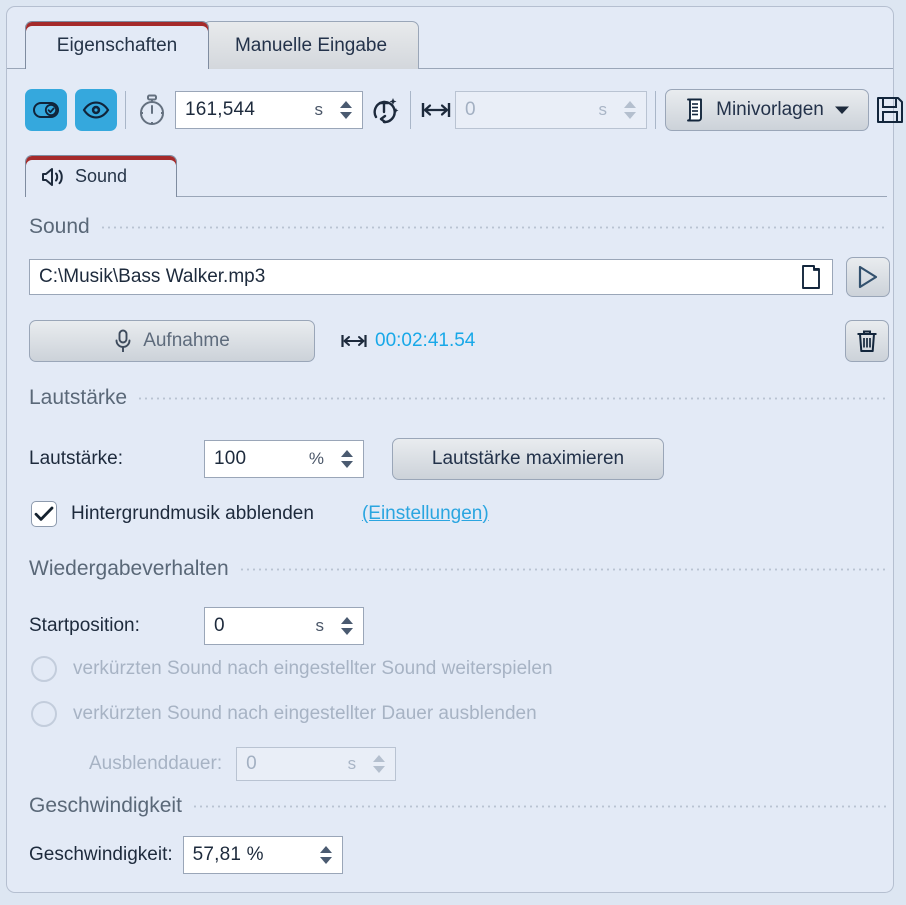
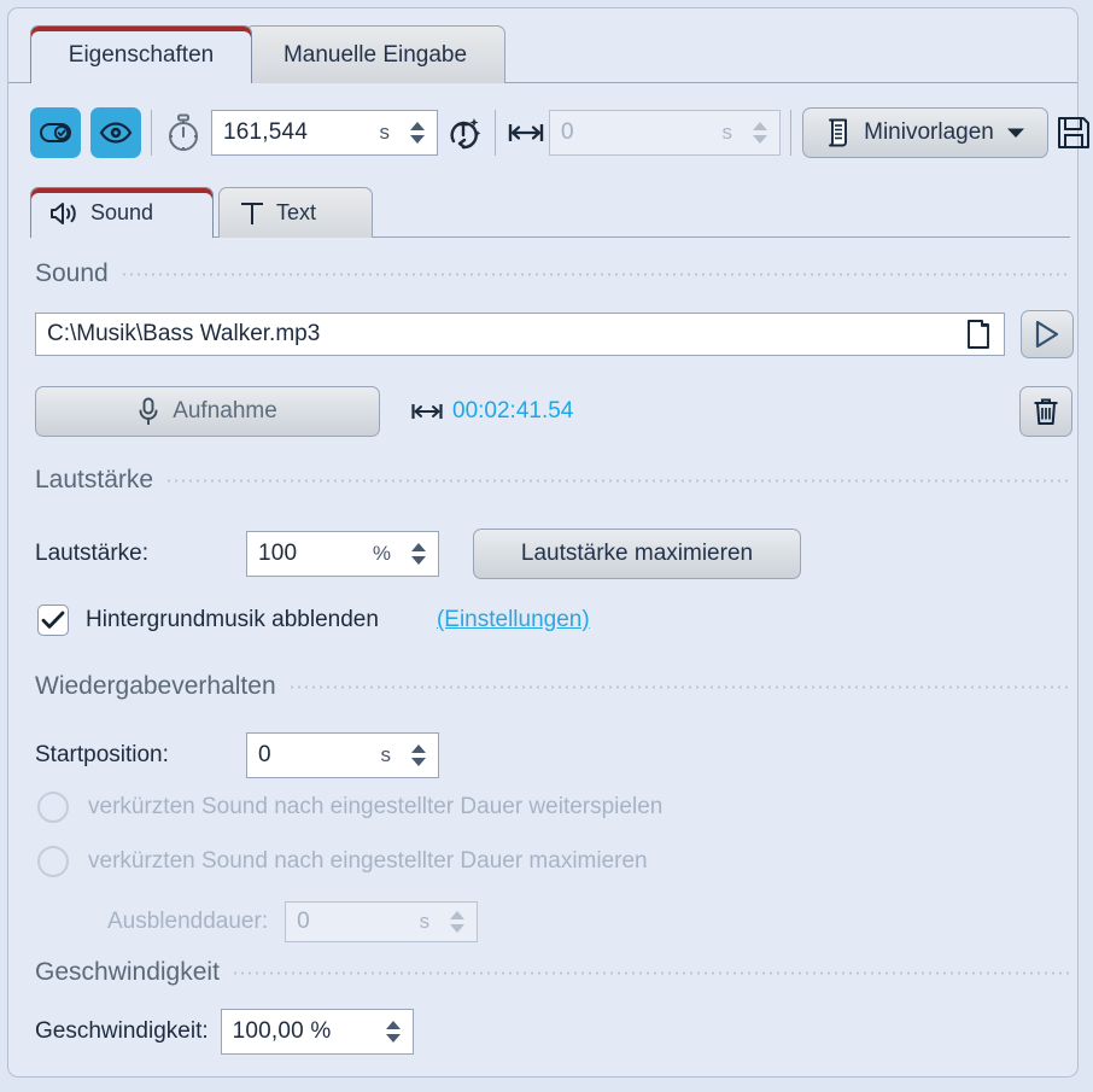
  Eigenschaften
  Manuelle Eingabe
  161,544
  s
  0
  s
  Minivorlagen
  Sound
+ Text
  Sound
  C:\Musik\Bass Walker.mp3
  Aufnahme
  00:02:41.54
  Lautstärke
  Lautstärke:
  100
  %
  Lautstärke maximieren
  Hintergrundmusik abblenden
  (Einstellungen)
  Wiedergabeverhalten
  Startposition:
  0
  s
- verkürzten Sound nach eingestellter Sound weiterspielen
+ verkürzten Sound nach eingestellter Dauer weiterspielen
- verkürzten Sound nach eingestellter Dauer ausblenden
+ verkürzten Sound nach eingestellter Dauer maximieren
  Ausblenddauer:
  0
  s
  Geschwindigkeit
  Geschwindigkeit:
- 57,81 %
+ 100,00 %
